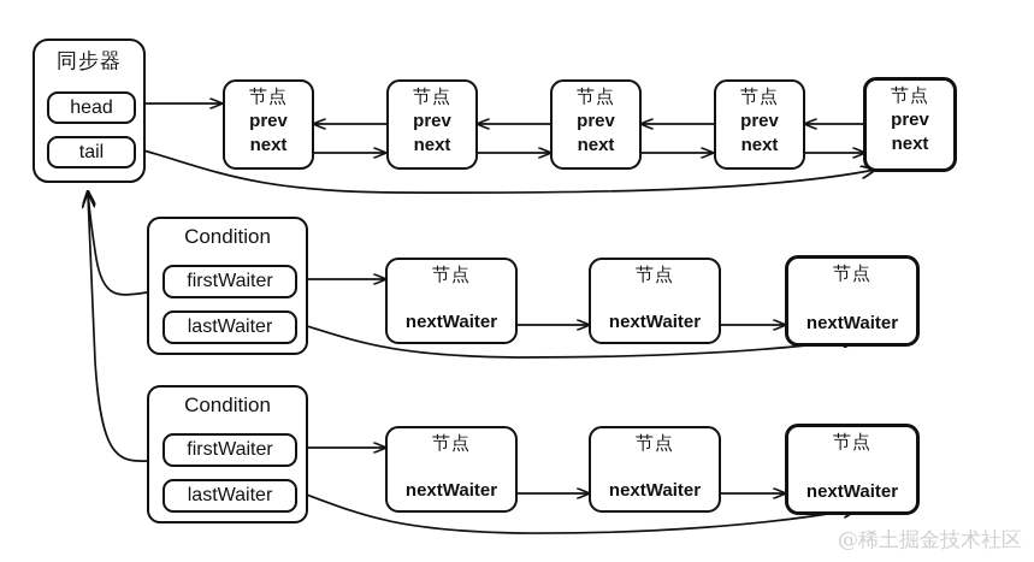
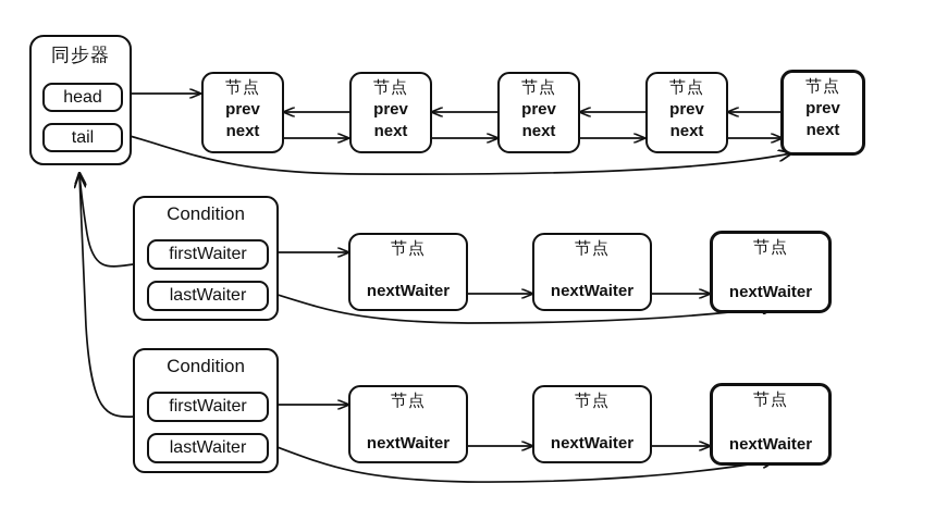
  同步器
  head
  tail
  节点
  prev
  next
  节点
  prev
  next
  节点
  prev
  next
  节点
  prev
  next
  节点
  prev
  next
  Condition
  firstWaiter
  lastWaiter
  节点
  nextWaiter
  节点
  nextWaiter
  节点
  nextWaiter
  Condition
  firstWaiter
  lastWaiter
  节点
  nextWaiter
  节点
  nextWaiter
  节点
  nextWaiter
- @稀土掘金技术社区
